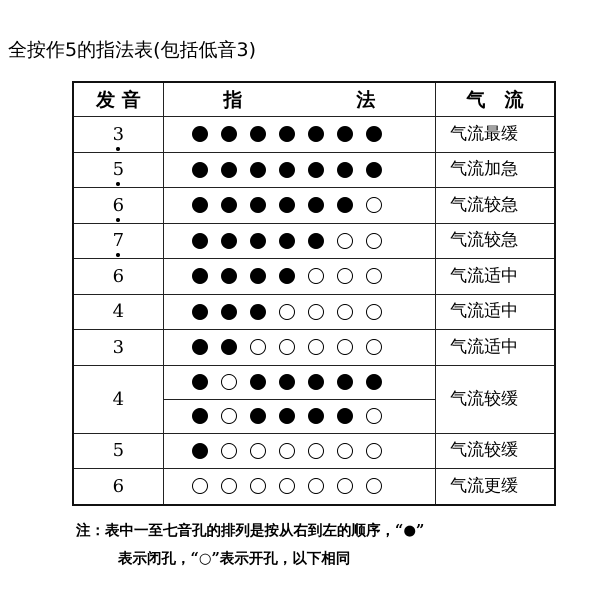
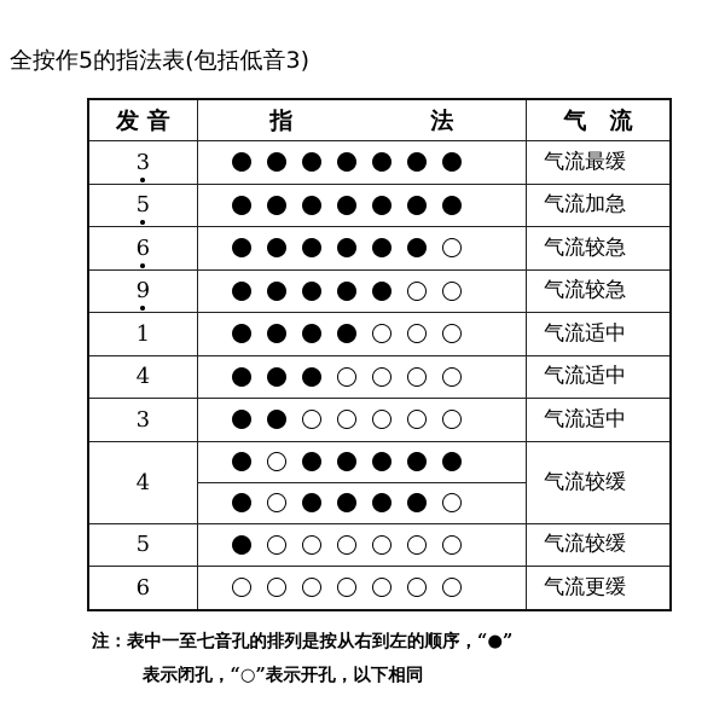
  全按作5的指法表(包括低音3)
  发 音	指 法	气 流
  3		气流最缓
  5		气流加急
  6		气流较急
- 7		气流较急
+ 9		气流较急
- 6		气流适中
+ 1		气流适中
  4		气流适中
  3		气流适中
  4		气流较缓
  5		气流较缓
  6		气流更缓
  注：表中一至七音孔的排列是按从右到左的顺序，“●”
  表示闭孔，“○”表示开孔，以下相同
